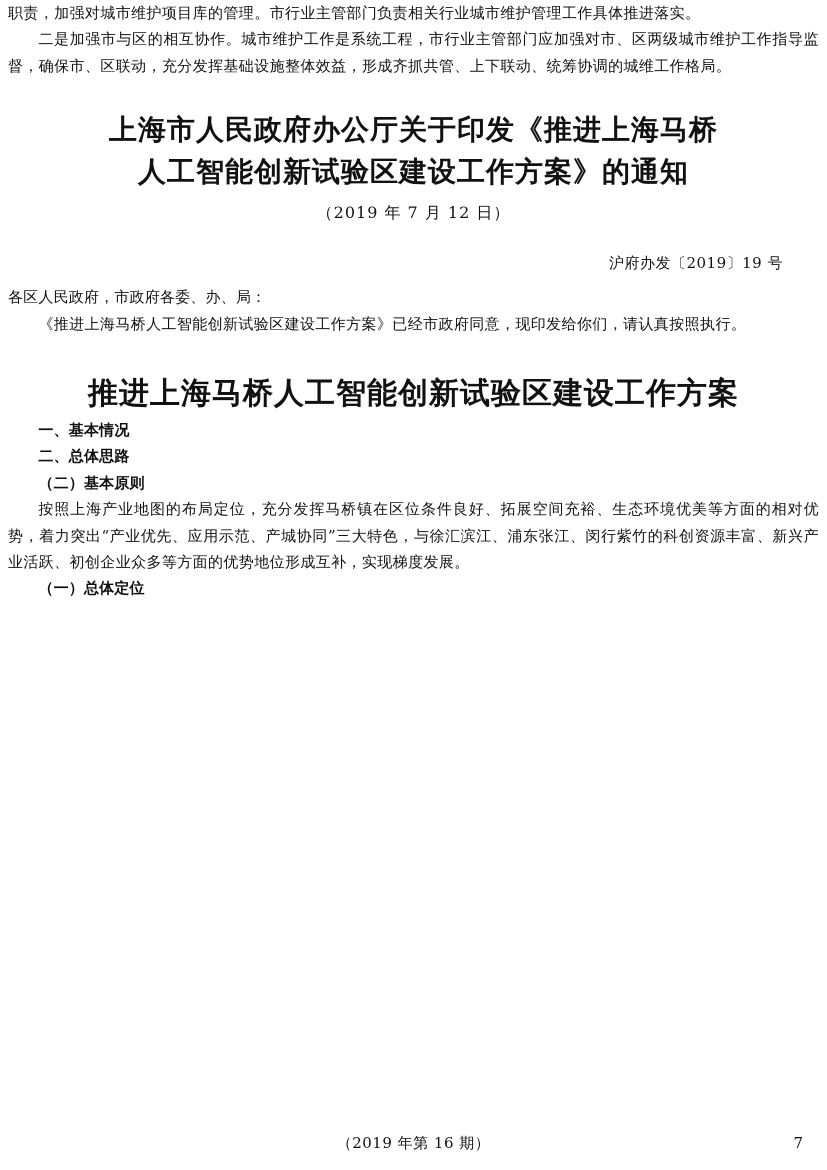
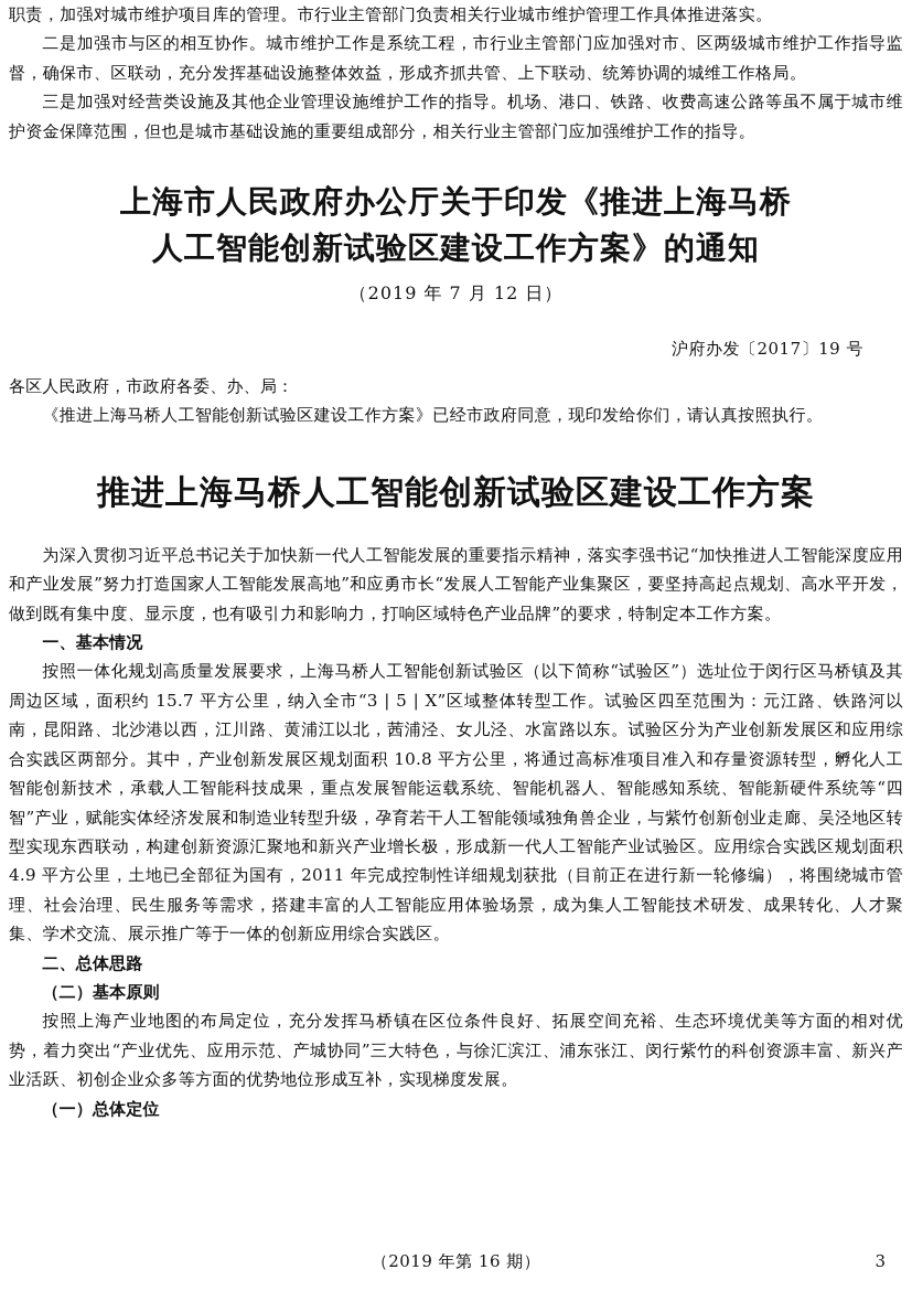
  职责，加强对城市维护项目库的管理。市行业主管部门负责相关行业城市维护管理工作具体推进落实。
  二是加强市与区的相互协作。城市维护工作是系统工程，市行业主管部门应加强对市、区两级城市维护工作指导监督，确保市、区联动，充分发挥基础设施整体效益，形成齐抓共管、上下联动、统筹协调的城维工作格局。
+ 三是加强对经营类设施及其他企业管理设施维护工作的指导。机场、港口、铁路、收费高速公路等虽不属于城市维护资金保障范围，但也是城市基础设施的重要组成部分，相关行业主管部门应加强维护工作的指导。
  上海市人民政府办公厅关于印发《推进上海马桥
  人工智能创新试验区建设工作方案》的通知
  （2019 年 7 月 12 日）
- 沪府办发〔2019〕19 号
+ 沪府办发〔2017〕19 号
  各区人民政府，市政府各委、办、局：
  《推进上海马桥人工智能创新试验区建设工作方案》已经市政府同意，现印发给你们，请认真按照执行。
  推进上海马桥人工智能创新试验区建设工作方案
+ 为深入贯彻习近平总书记关于加快新一代人工智能发展的重要指示精神，落实李强书记“加快推进人工智能深度应用和产业发展”努力打造国家人工智能发展高地”和应勇市长“发展人工智能产业集聚区，要坚持高起点规划、高水平开发，做到既有集中度、显示度，也有吸引力和影响力，打响区域特色产业品牌”的要求，特制定本工作方案。
  一、基本情况
+ 按照一体化规划高质量发展要求，上海马桥人工智能创新试验区（以下简称“试验区”）选址位于闵行区马桥镇及其周边区域，面积约 15.7 平方公里，纳入全市“3 | 5 | X”区域整体转型工作。试验区四至范围为：元江路、铁路河以南，昆阳路、北沙港以西，江川路、黄浦江以北，茜浦泾、女儿泾、水富路以东。试验区分为产业创新发展区和应用综合实践区两部分。其中，产业创新发展区规划面积 10.8 平方公里，将通过高标准项目准入和存量资源转型，孵化人工智能创新技术，承载人工智能科技成果，重点发展智能运载系统、智能机器人、智能感知系统、智能新硬件系统等“四智”产业，赋能实体经济发展和制造业转型升级，孕育若干人工智能领域独角兽企业，与紫竹创新创业走廊、吴泾地区转型实现东西联动，构建创新资源汇聚地和新兴产业增长极，形成新一代人工智能产业试验区。应用综合实践区规划面积 4.9 平方公里，土地已全部征为国有，2011 年完成控制性详细规划获批（目前正在进行新一轮修编），将围绕城市管理、社会治理、民生服务等需求，搭建丰富的人工智能应用体验场景，成为集人工智能技术研发、成果转化、人才聚集、学术交流、展示推广等于一体的创新应用综合实践区。
  二、总体思路
  （二）基本原则
  按照上海产业地图的布局定位，充分发挥马桥镇在区位条件良好、拓展空间充裕、生态环境优美等方面的相对优势，着力突出“产业优先、应用示范、产城协同”三大特色，与徐汇滨江、浦东张江、闵行紫竹的科创资源丰富、新兴产业活跃、初创企业众多等方面的优势地位形成互补，实现梯度发展。
  （一）总体定位
  （2019 年第 16 期）
- 7
+ 3
